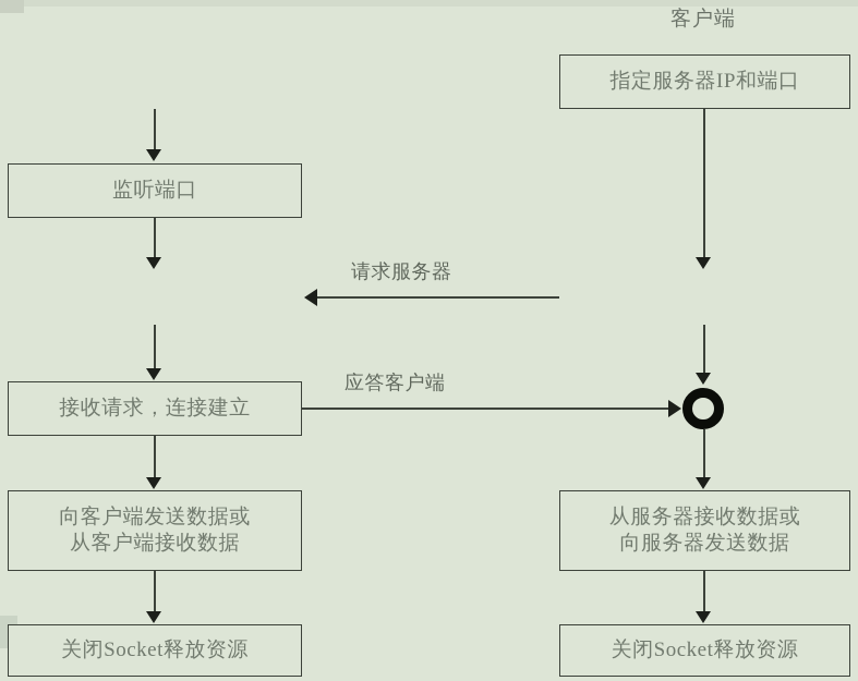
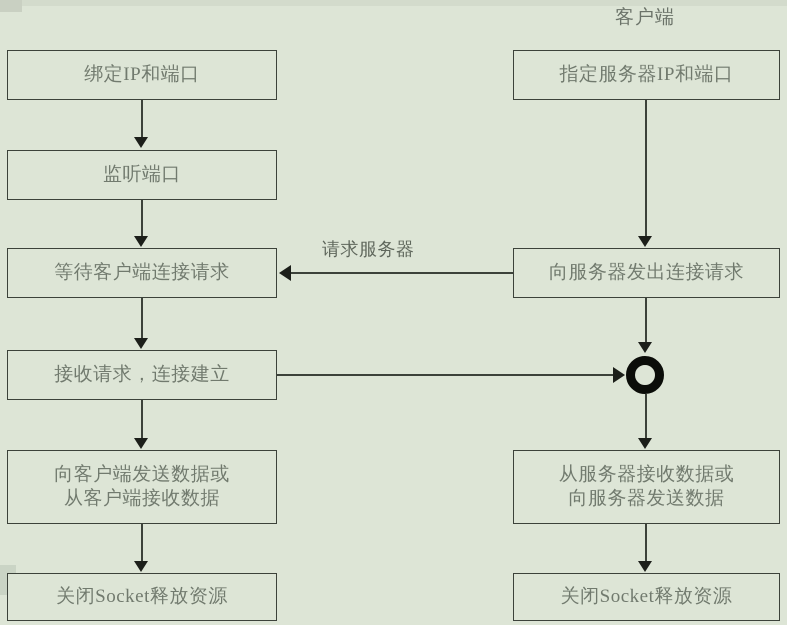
  客户端
+ 绑定IP和端口
  监听端口
+ 等待客户端连接请求
  接收请求，连接建立
  向客户端发送数据或
  从客户端接收数据
  关闭Socket释放资源
  指定服务器IP和端口
+ 向服务器发出连接请求
  从服务器接收数据或
  向服务器发送数据
  关闭Socket释放资源
  请求服务器
- 应答客户端
